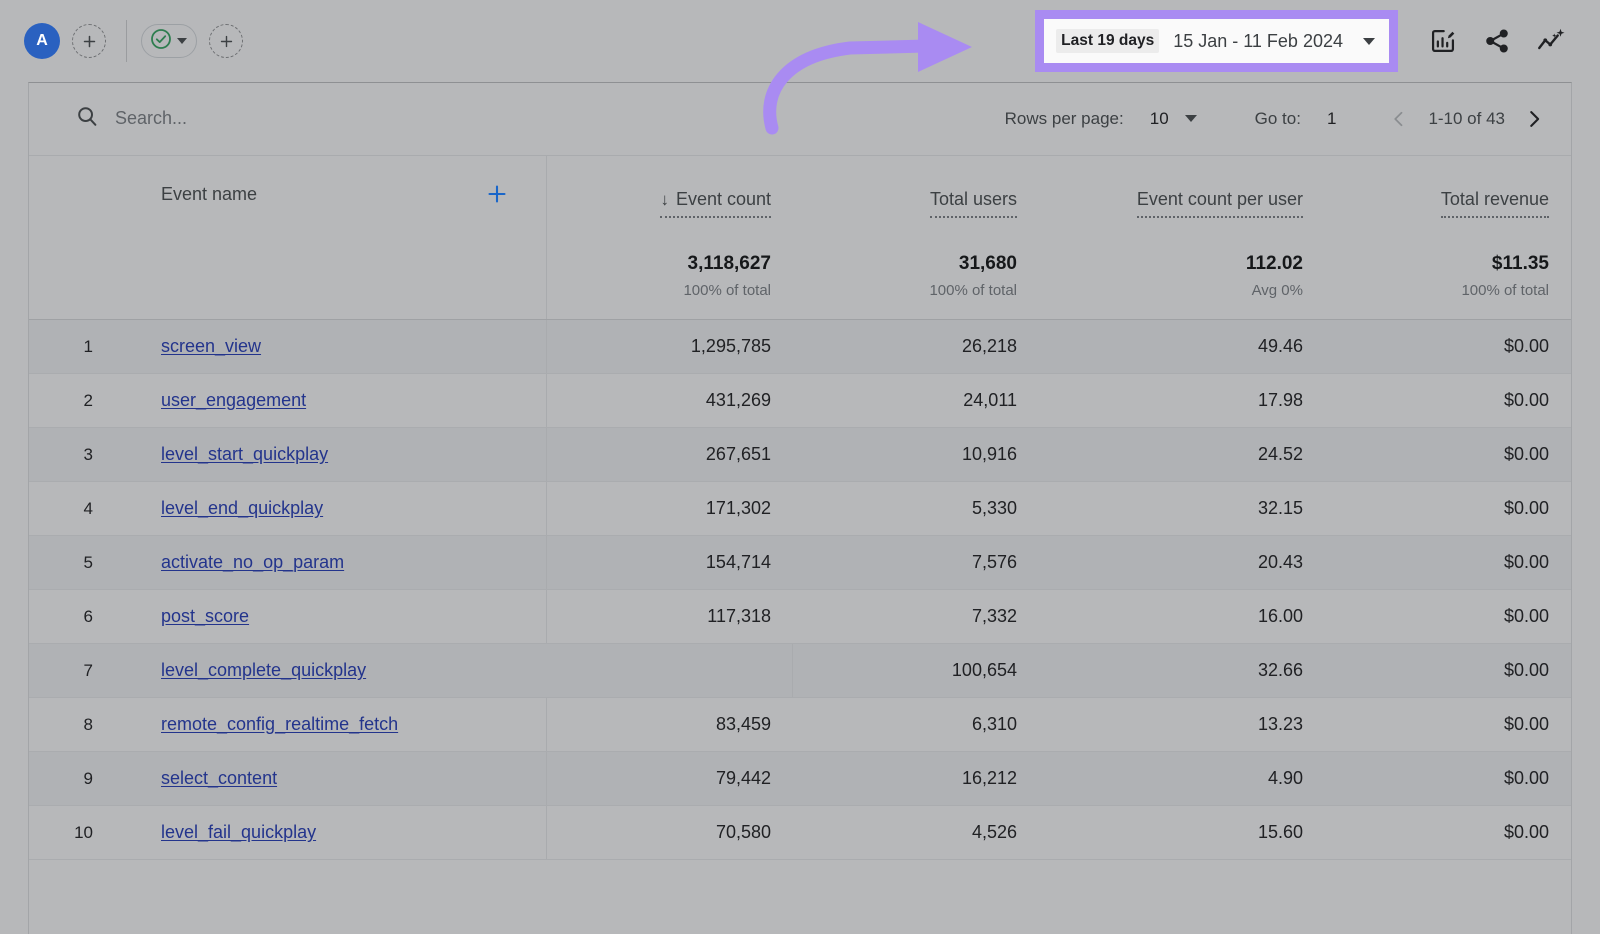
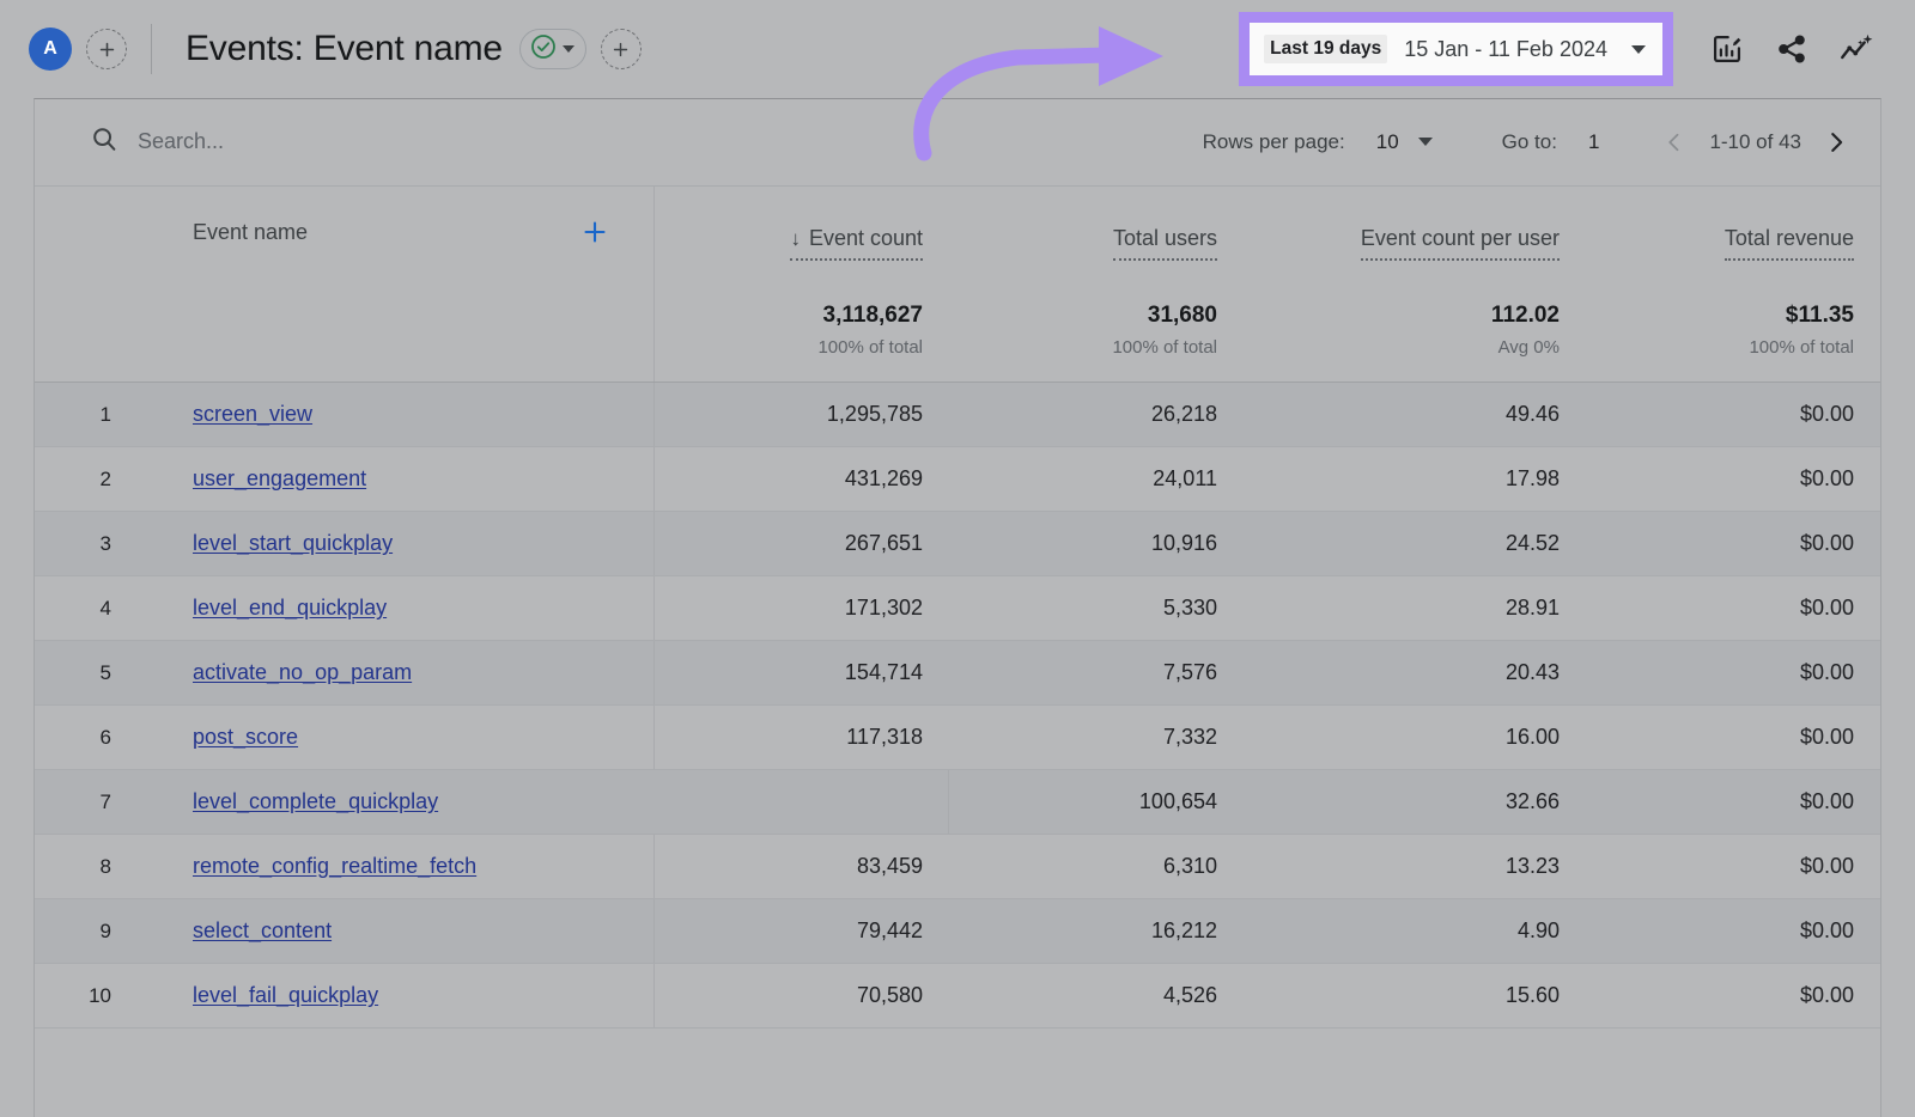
  A
+ Events: Event name
  Last 19 days
  15 Jan - 11 Feb 2024
  Search...
  Rows per page:
  10
  Go to:
  1
  1-10 of 43
  Event name
  ↓
  Event count
  Total users
  Event count per user
  Total revenue
  3,118,627
  100% of total
  31,680
  100% of total
  112.02
  Avg 0%
  $11.35
  100% of total
  1
  screen_view
  1,295,785
  26,218
  49.46
  $0.00
  2
  user_engagement
  431,269
  24,011
  17.98
  $0.00
  3
  level_start_quickplay
  267,651
  10,916
  24.52
  $0.00
  4
  level_end_quickplay
  171,302
  5,330
- 32.15
+ 28.91
  $0.00
  5
  activate_no_op_param
  154,714
  7,576
  20.43
  $0.00
  6
  post_score
  117,318
  7,332
  16.00
  $0.00
  7
  level_complete_quickplay
  100,654
  32.66
  $0.00
  8
  remote_config_realtime_fetch
  83,459
  6,310
  13.23
  $0.00
  9
  select_content
  79,442
  16,212
  4.90
  $0.00
  10
  level_fail_quickplay
  70,580
  4,526
  15.60
  $0.00
